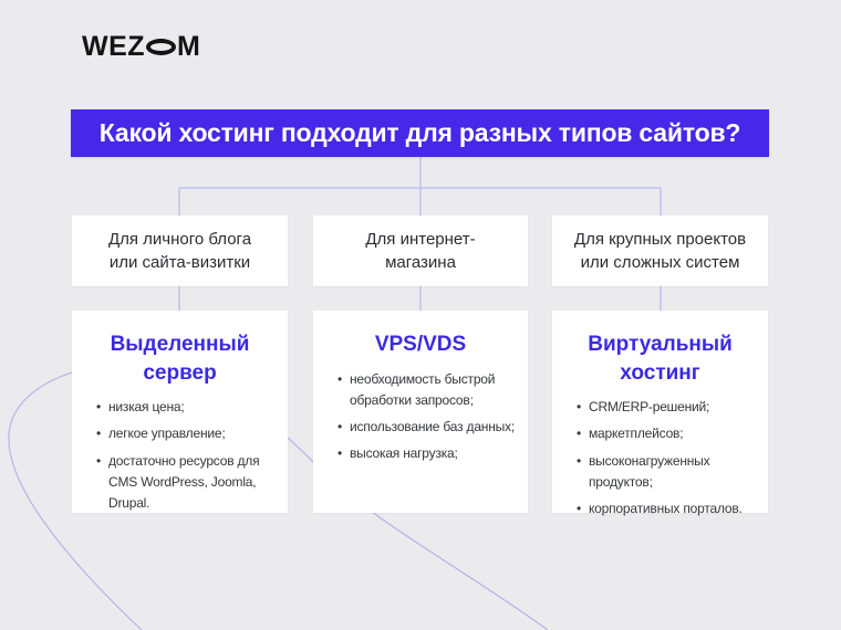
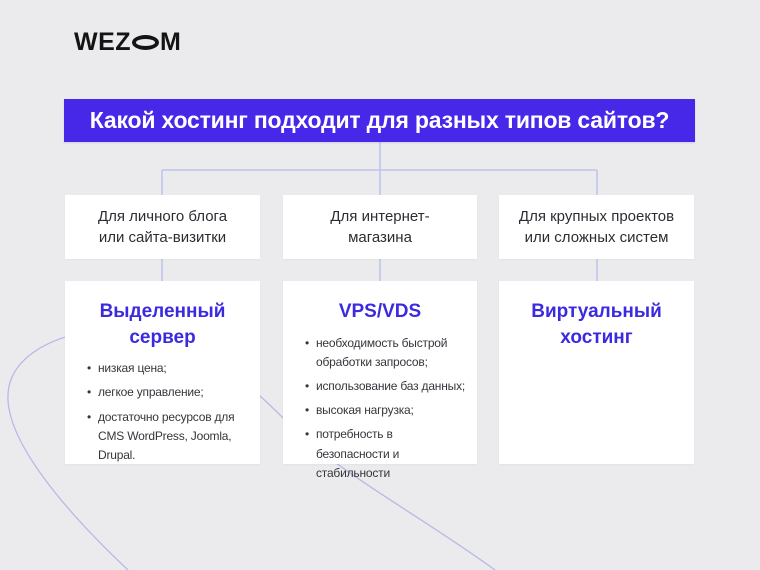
  WEZ
  M
  Какой хостинг подходит для разных типов сайтов?
  Для личного блога
  или сайта-визитки
  Для интернет-
  магазина
  Для крупных проектов
  или сложных систем
  Выделенный сервер
  низкая цена;
  легкое управление;
  достаточно ресурсов для CMS WordPress, Joomla, Drupal.
  VPS/VDS
  необходимость быстрой обработки запросов;
  использование баз данных;
  высокая нагрузка;
+ потребность в безопасности и стабильности
  Виртуальный хостинг
- CRM/ERP-решений;
- маркетплейсов;
- высоконагруженных продуктов;
- корпоративных порталов.
